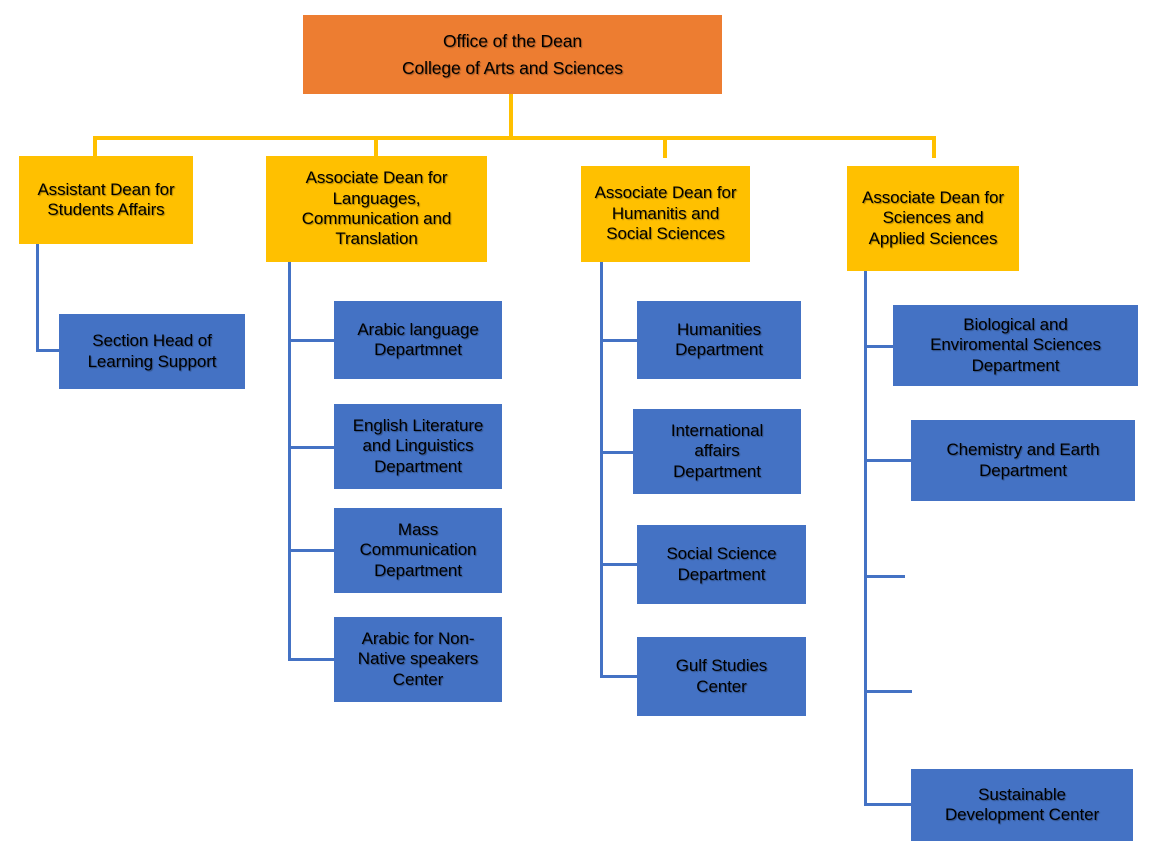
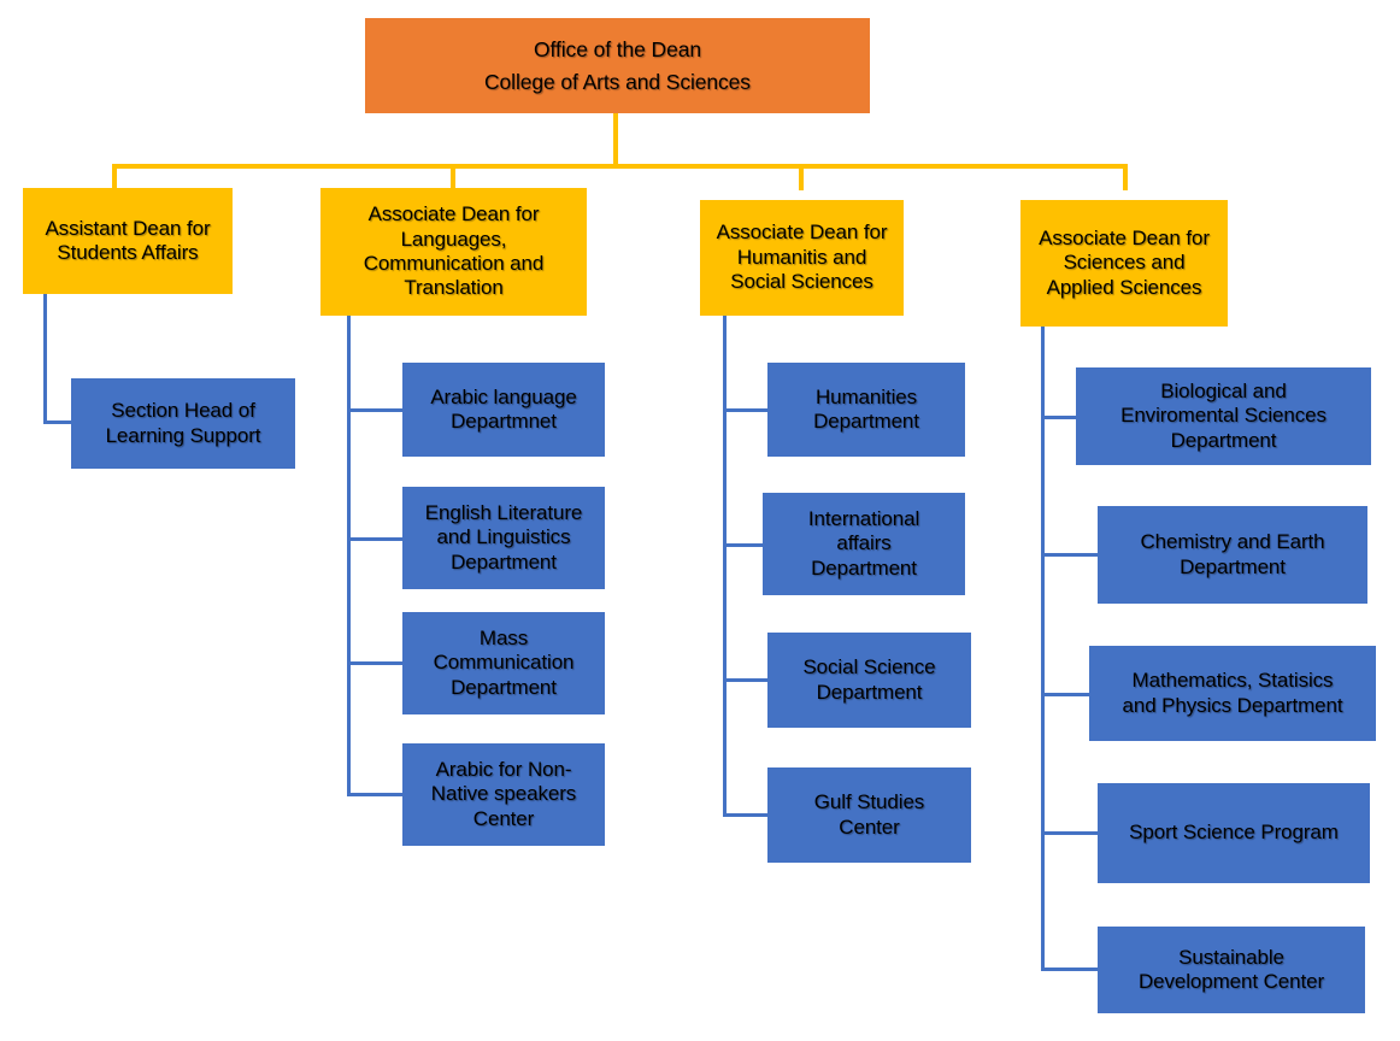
  Office of the Dean
  College of Arts and Sciences
  Assistant Dean for
  Students Affairs
  Associate Dean for
  Languages,
  Communication and
  Translation
  Associate Dean for
  Humanitis and
  Social Sciences
  Associate Dean for
  Sciences and
  Applied Sciences
  Section Head of
  Learning Support
  Arabic language
  Departmnet
  English Literature
  and Linguistics
  Department
  Mass
  Communication
  Department
  Arabic for Non-
  Native speakers
  Center
  Humanities
  Department
  International
  affairs
  Department
  Social Science
  Department
  Gulf Studies
  Center
  Biological and
  Enviromental Sciences
  Department
  Chemistry and Earth
  Department
+ Mathematics, Statisics
+ and Physics Department
+ Sport Science Program
  Sustainable
  Development Center
